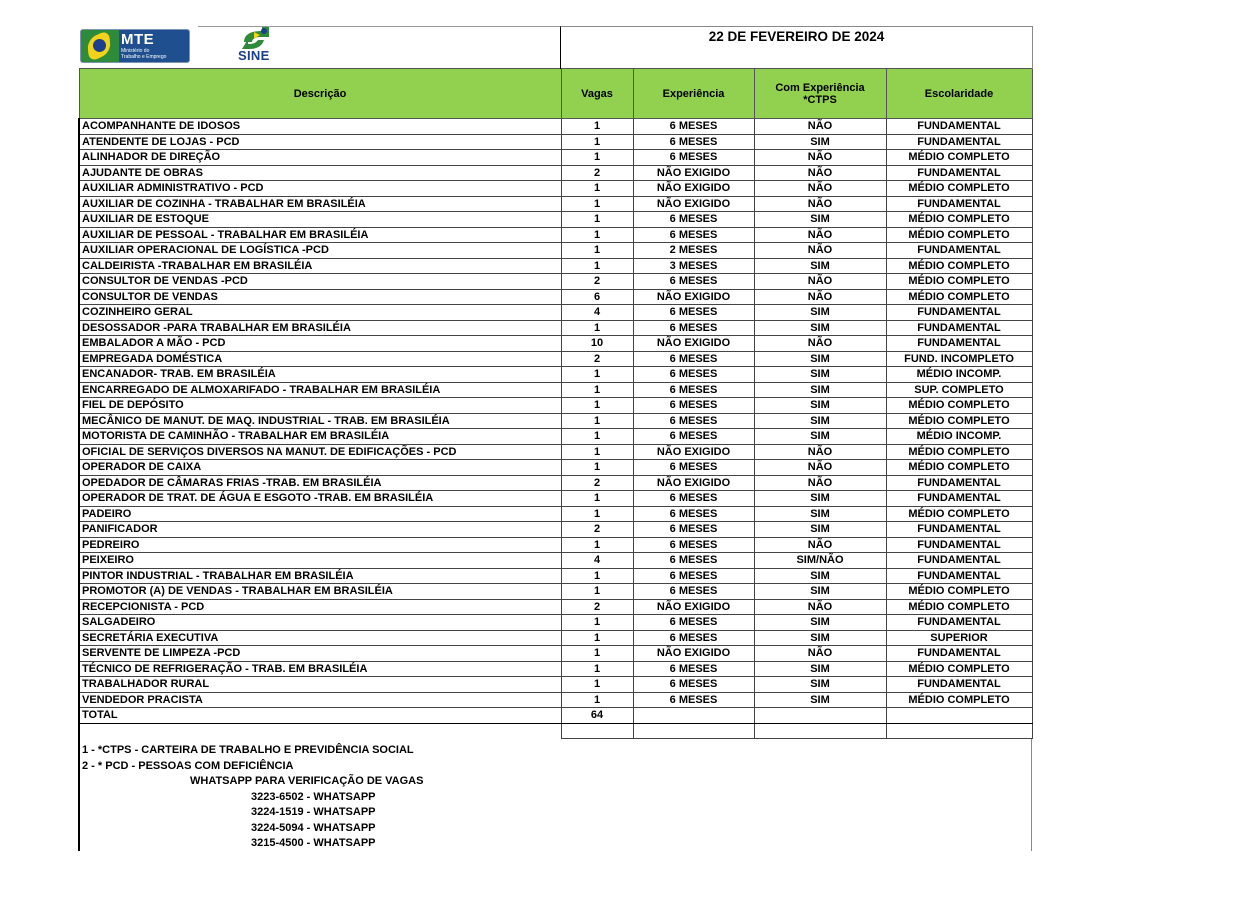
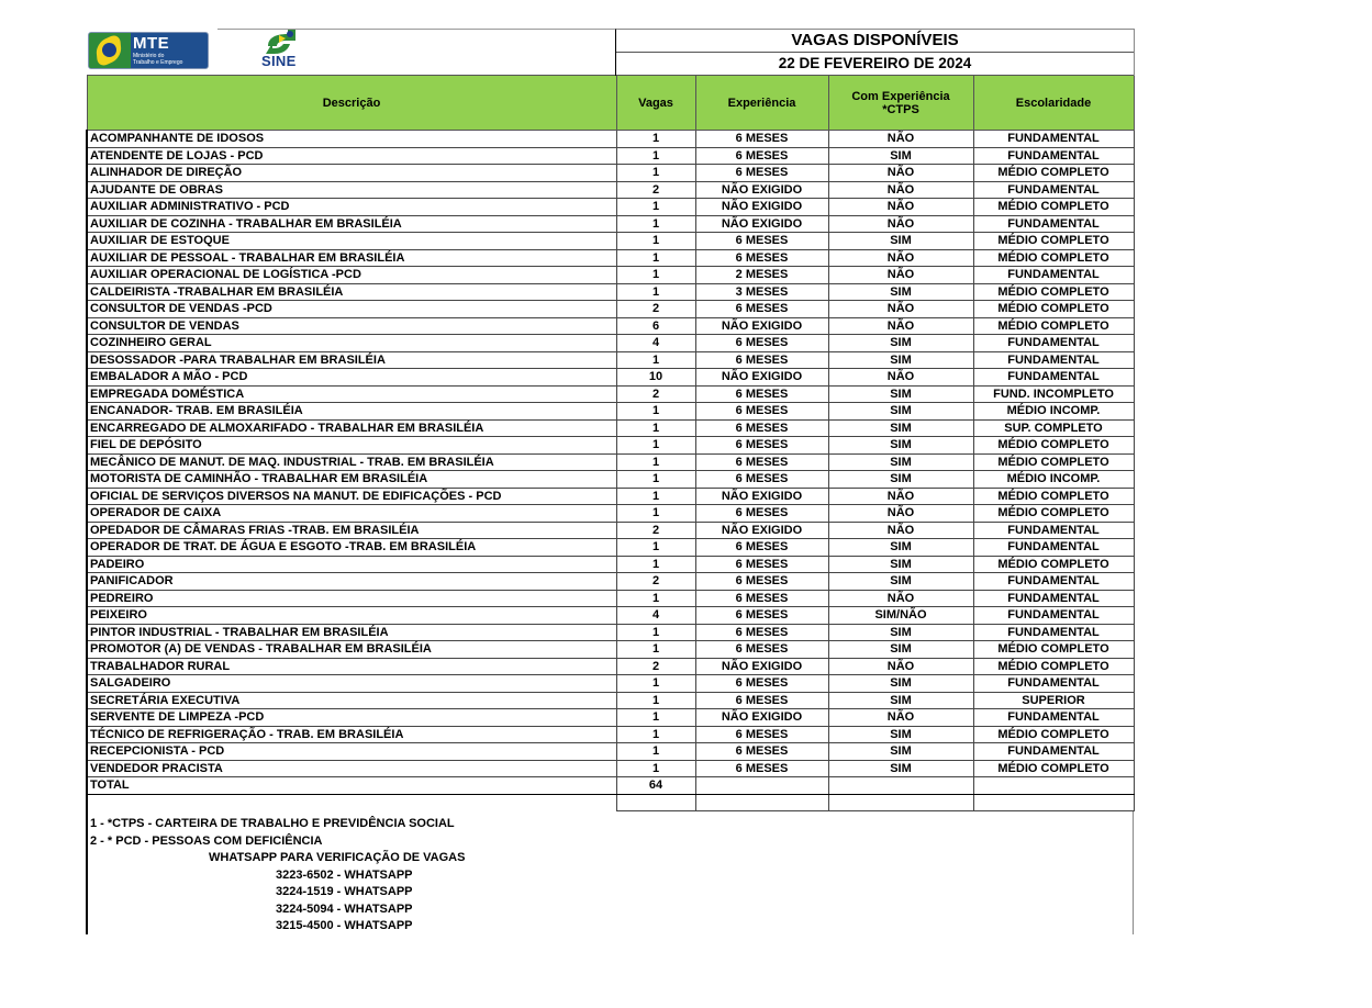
  MTE
  SINE
+ VAGAS DISPONÍVEIS
  22 DE FEVEREIRO DE 2024
  Descrição	Vagas	Experiência	Com Experiência *CTPS	Escolaridade
  ACOMPANHANTE DE IDOSOS	1	6 MESES	NÃO	FUNDAMENTAL
  ATENDENTE DE LOJAS - PCD	1	6 MESES	SIM	FUNDAMENTAL
  ALINHADOR DE DIREÇÃO	1	6 MESES	NÃO	MÉDIO COMPLETO
  AJUDANTE DE OBRAS	2	NÃO EXIGIDO	NÃO	FUNDAMENTAL
  AUXILIAR ADMINISTRATIVO - PCD	1	NÃO EXIGIDO	NÃO	MÉDIO COMPLETO
  AUXILIAR DE COZINHA - TRABALHAR EM BRASILÉIA	1	NÃO EXIGIDO	NÃO	FUNDAMENTAL
  AUXILIAR DE ESTOQUE	1	6 MESES	SIM	MÉDIO COMPLETO
  AUXILIAR DE PESSOAL - TRABALHAR EM BRASILÉIA	1	6 MESES	NÃO	MÉDIO COMPLETO
  AUXILIAR OPERACIONAL DE LOGÍSTICA -PCD	1	2 MESES	NÃO	FUNDAMENTAL
  CALDEIRISTA -TRABALHAR EM BRASILÉIA	1	3 MESES	SIM	MÉDIO COMPLETO
  CONSULTOR DE VENDAS -PCD	2	6 MESES	NÃO	MÉDIO COMPLETO
  CONSULTOR DE VENDAS	6	NÃO EXIGIDO	NÃO	MÉDIO COMPLETO
  COZINHEIRO GERAL	4	6 MESES	SIM	FUNDAMENTAL
  DESOSSADOR -PARA TRABALHAR EM BRASILÉIA	1	6 MESES	SIM	FUNDAMENTAL
  EMBALADOR A MÃO - PCD	10	NÃO EXIGIDO	NÃO	FUNDAMENTAL
  EMPREGADA DOMÉSTICA	2	6 MESES	SIM	FUND. INCOMPLETO
  ENCANADOR- TRAB. EM BRASILÉIA	1	6 MESES	SIM	MÉDIO INCOMP.
  ENCARREGADO DE ALMOXARIFADO - TRABALHAR EM BRASILÉIA	1	6 MESES	SIM	SUP. COMPLETO
  FIEL DE DEPÓSITO	1	6 MESES	SIM	MÉDIO COMPLETO
  MECÂNICO DE MANUT. DE MAQ. INDUSTRIAL - TRAB. EM BRASILÉIA	1	6 MESES	SIM	MÉDIO COMPLETO
  MOTORISTA DE CAMINHÃO - TRABALHAR EM BRASILÉIA	1	6 MESES	SIM	MÉDIO INCOMP.
  OFICIAL DE SERVIÇOS DIVERSOS NA MANUT. DE EDIFICAÇÕES - PCD	1	NÃO EXIGIDO	NÃO	MÉDIO COMPLETO
  OPERADOR DE CAIXA	1	6 MESES	NÃO	MÉDIO COMPLETO
  OPEDADOR DE CÂMARAS FRIAS -TRAB. EM BRASILÉIA	2	NÃO EXIGIDO	NÃO	FUNDAMENTAL
  OPERADOR DE TRAT. DE ÁGUA E ESGOTO -TRAB. EM BRASILÉIA	1	6 MESES	SIM	FUNDAMENTAL
  PADEIRO	1	6 MESES	SIM	MÉDIO COMPLETO
  PANIFICADOR	2	6 MESES	SIM	FUNDAMENTAL
  PEDREIRO	1	6 MESES	NÃO	FUNDAMENTAL
  PEIXEIRO	4	6 MESES	SIM/NÃO	FUNDAMENTAL
  PINTOR INDUSTRIAL - TRABALHAR EM BRASILÉIA	1	6 MESES	SIM	FUNDAMENTAL
  PROMOTOR (A) DE VENDAS - TRABALHAR EM BRASILÉIA	1	6 MESES	SIM	MÉDIO COMPLETO
- RECEPCIONISTA - PCD	2	NÃO EXIGIDO	NÃO	MÉDIO COMPLETO
+ TRABALHADOR RURAL	2	NÃO EXIGIDO	NÃO	MÉDIO COMPLETO
  SALGADEIRO	1	6 MESES	SIM	FUNDAMENTAL
  SECRETÁRIA EXECUTIVA	1	6 MESES	SIM	SUPERIOR
  SERVENTE DE LIMPEZA -PCD	1	NÃO EXIGIDO	NÃO	FUNDAMENTAL
  TÉCNICO DE REFRIGERAÇÃO - TRAB. EM BRASILÉIA	1	6 MESES	SIM	MÉDIO COMPLETO
- TRABALHADOR RURAL	1	6 MESES	SIM	FUNDAMENTAL
+ RECEPCIONISTA - PCD	1	6 MESES	SIM	FUNDAMENTAL
  VENDEDOR PRACISTA	1	6 MESES	SIM	MÉDIO COMPLETO
  TOTAL	64
  1 - *CTPS - CARTEIRA DE TRABALHO E PREVIDÊNCIA SOCIAL
  2 - * PCD - PESSOAS COM DEFICIÊNCIA
  WHATSAPP PARA VERIFICAÇÃO DE VAGAS
  3223-6502 - WHATSAPP
  3224-1519 - WHATSAPP
  3224-5094 - WHATSAPP
  3215-4500 - WHATSAPP
